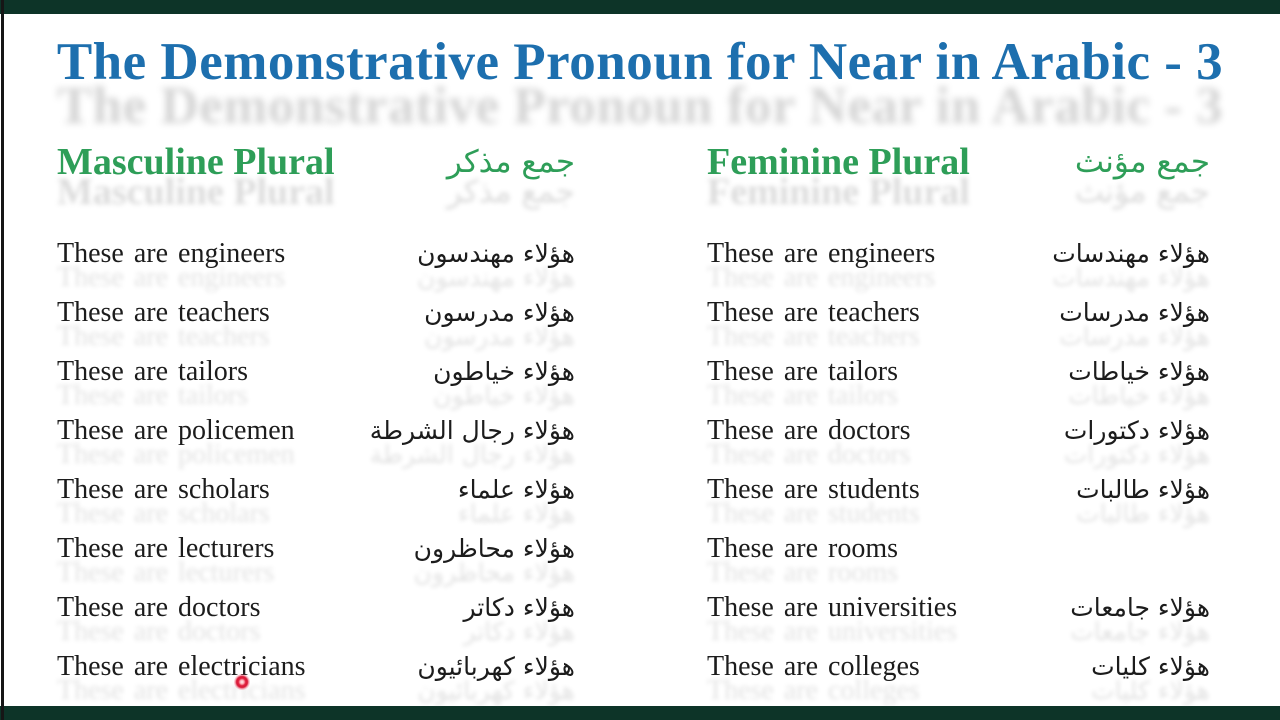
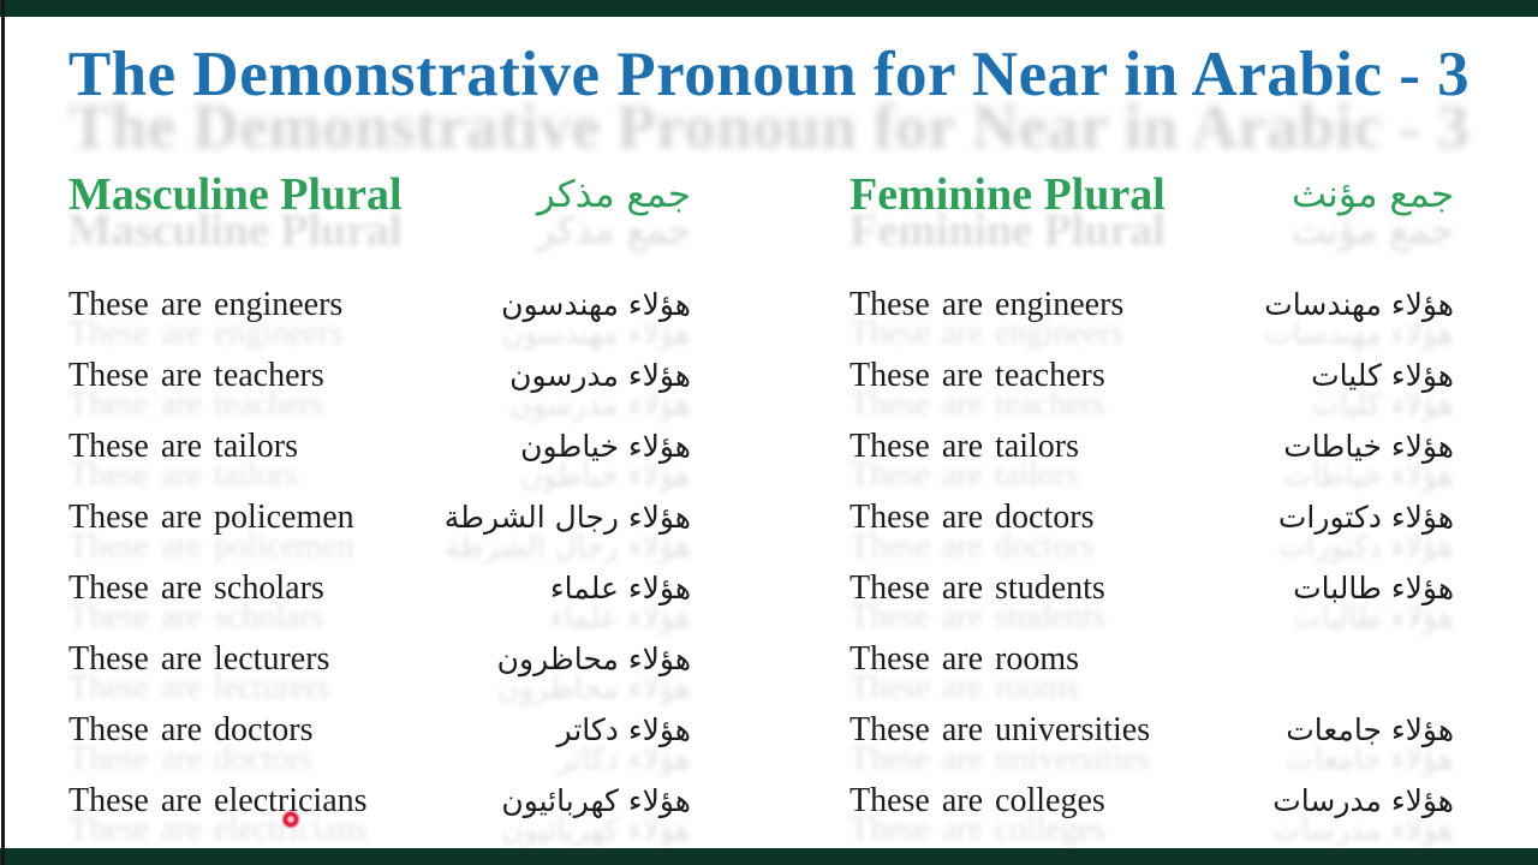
  The Demonstrative Pronoun for Near in Arabic - 3
  Masculine Plural
  جمع مذكر
  These are engineers
  هؤلاء مهندسون
  These are teachers
  هؤلاء مدرسون
  These are tailors
  هؤلاء خياطون
  These are policemen
  هؤلاء رجال الشرطة
  These are scholars
  هؤلاء علماء
  These are lecturers
  هؤلاء محاظرون
  These are doctors
  هؤلاء دكاتر
  These are electricians
  هؤلاء كهربائيون
  Feminine Plural
  جمع مؤنث
  These are engineers
  هؤلاء مهندسات
  These are teachers
- هؤلاء مدرسات
+ هؤلاء كليات
  These are tailors
  هؤلاء خياطات
  These are doctors
  هؤلاء دكتورات
  These are students
  هؤلاء طالبات
  These are rooms
  These are universities
  هؤلاء جامعات
  These are colleges
- هؤلاء كليات
+ هؤلاء مدرسات
